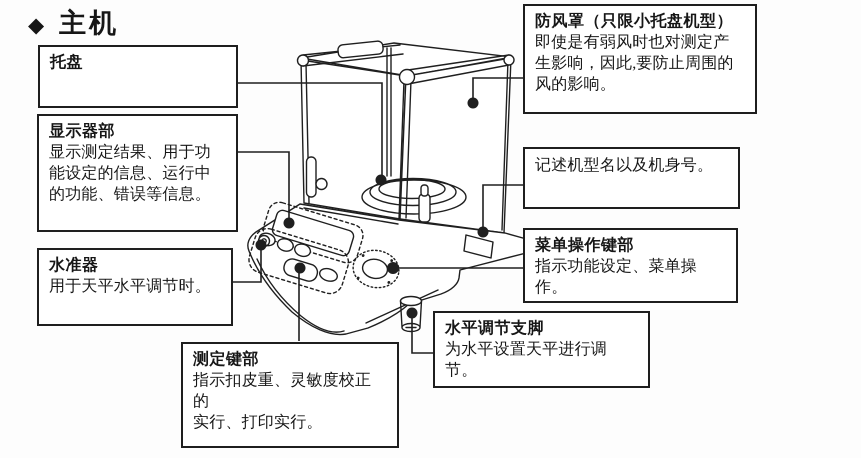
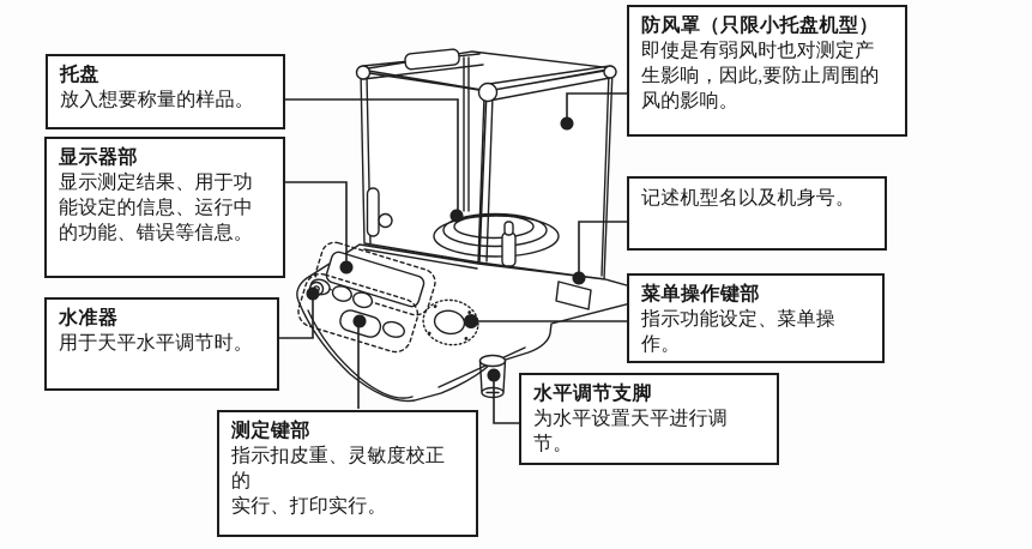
- ◆
- 主机
  托盘
+ 放入想要称量的样品。
  显示器部
  显示测定结果、用于功
  能设定的信息、运行中
  的功能、错误等信息。
  水准器
  用于天平水平调节时。
  测定键部
  指示扣皮重、灵敏度校正的
  实行、打印实行。
  防风罩（只限小托盘机型）
  即使是有弱风时也对测定产
  生影响，因此,要防止周围的
  风的影响。
  记述机型名以及机身号。
  菜单操作键部
  指示功能设定、菜单操作。
  水平调节支脚
  为水平设置天平进行调节。
